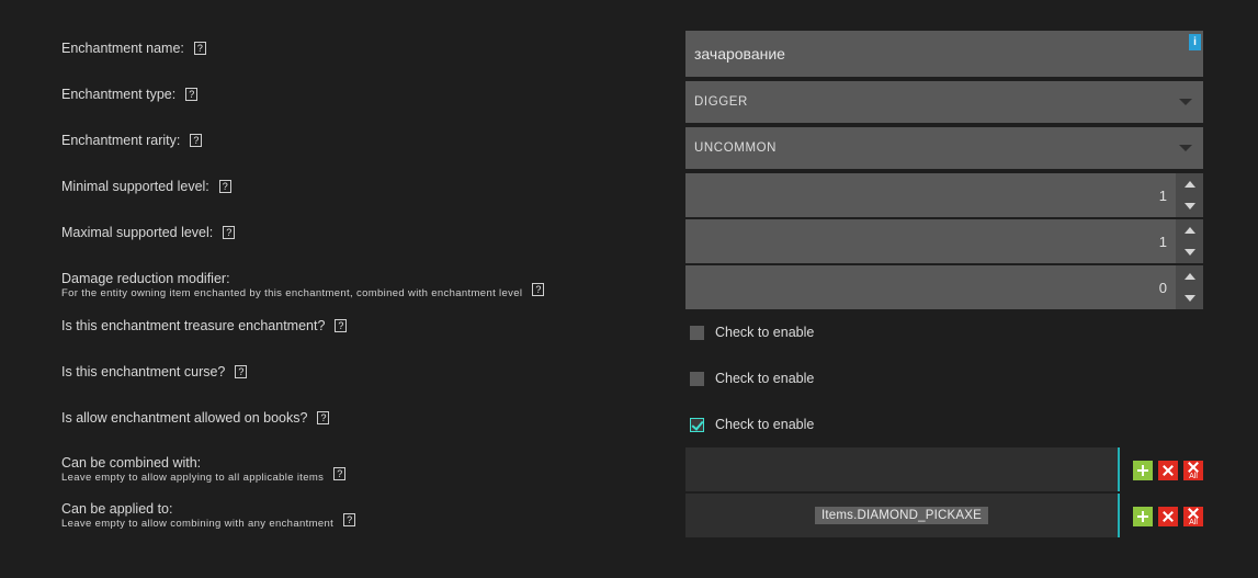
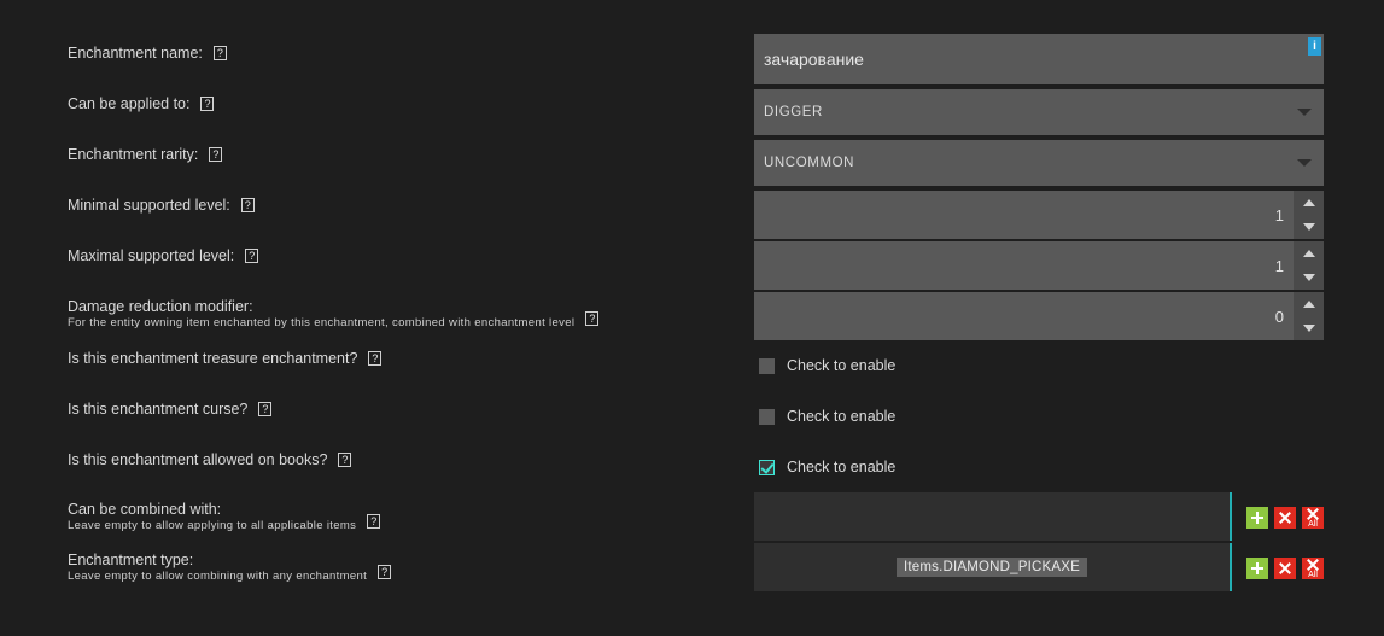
  Enchantment name:
  ?
- Enchantment type:
+ Can be applied to:
  ?
  Enchantment rarity:
  ?
  Minimal supported level:
  ?
  Maximal supported level:
  ?
  Damage reduction modifier:
  For the entity owning item enchanted by this enchantment, combined with enchantment level
  ?
  Is this enchantment treasure enchantment?
  ?
  Is this enchantment curse?
  ?
- Is allow enchantment allowed on books?
+ Is this enchantment allowed on books?
  ?
  Can be combined with:
  Leave empty to allow applying to all applicable items
  ?
- Can be applied to:
+ Enchantment type:
  Leave empty to allow combining with any enchantment
  ?
  зачарование
  i
  DIGGER
  UNCOMMON
  1
  1
  0
  Check to enable
  Check to enable
  Check to enable
  Items.DIAMOND_PICKAXE
